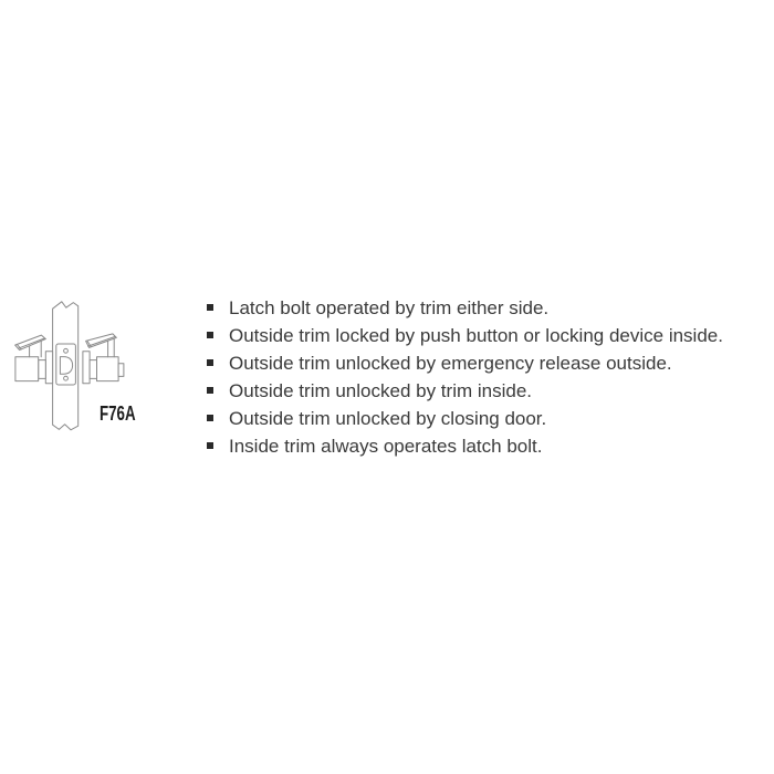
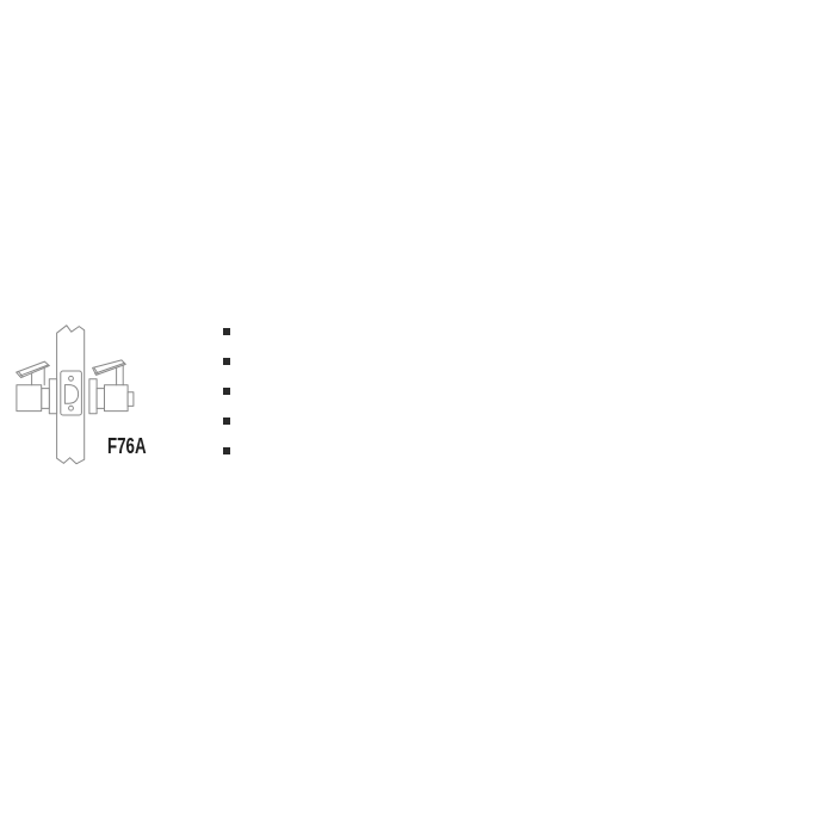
  F76A
- Latch bolt operated by trim either side.
- Outside trim locked by push button or locking device inside.
- Outside trim unlocked by emergency release outside.
- Outside trim unlocked by trim inside.
- Outside trim unlocked by closing door.
- Inside trim always operates latch bolt.
